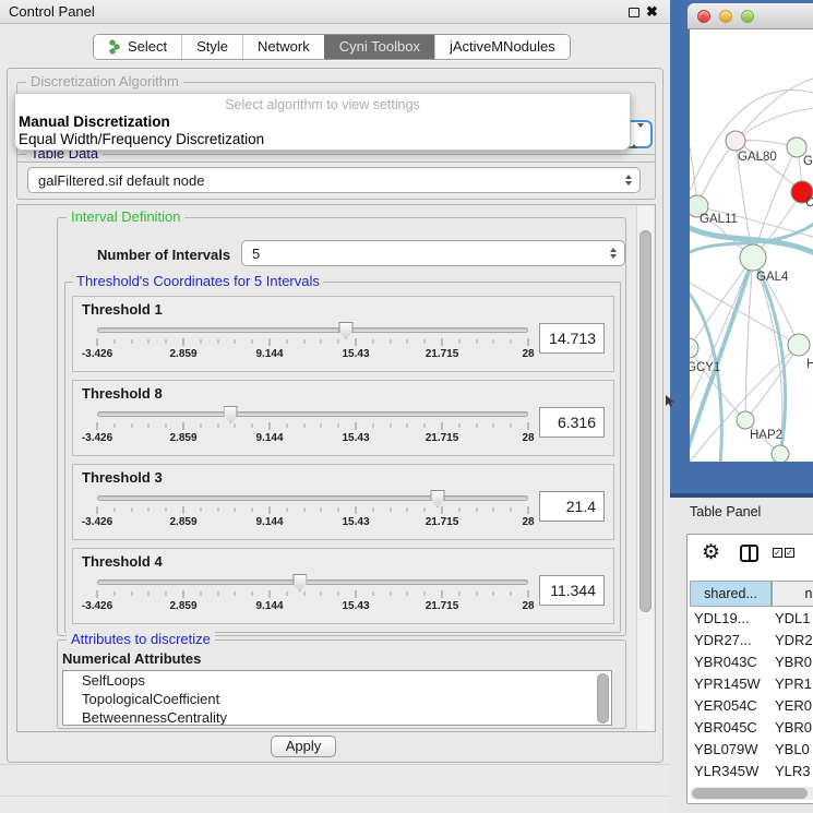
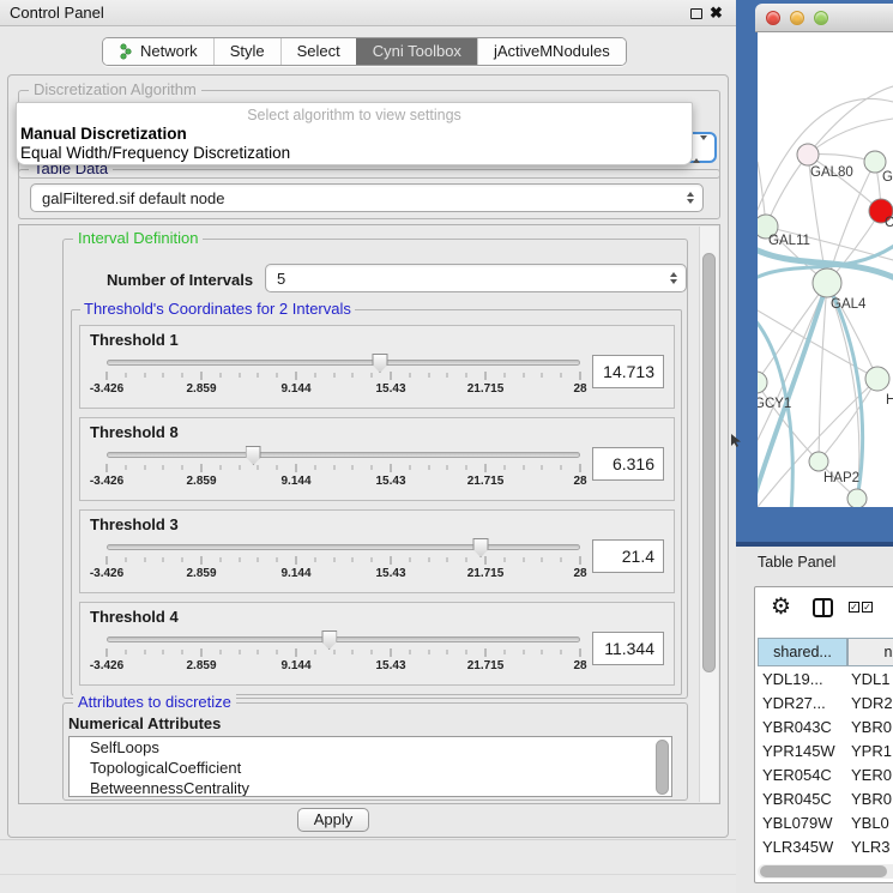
  Control Panel
  ✖
- Select
+ Network
  Style
- Network
+ Select
  Cyni Toolbox
  jActiveMNodules
  Discretization Algorithm
  Select algorithm to view settings
  Manual Discretization
  Equal Width/Frequency Discretization
  Table Data
  galFiltered.sif default node
  Interval Definition
  Number of Intervals
  5
- Threshold's Coordinates for 5 Intervals
+ Threshold's Coordinates for 2 Intervals
  Threshold 1
  -3.426
  2.859
  9.144
  15.43
  21.715
  28
  14.713
  Threshold 8
  -3.426
  2.859
  9.144
  15.43
  21.715
  28
  6.316
  Threshold 3
  -3.426
  2.859
  9.144
  15.43
  21.715
  28
  21.4
  Threshold 4
  -3.426
  2.859
  9.144
  15.43
  21.715
  28
  11.344
  Attributes to discretize
  Numerical Attributes
  SelfLoops
  TopologicalCoefficient
  BetweennessCentrality
  Apply
  GAL80
  C
  GAL11
  GAL4
  GCY1
  H
  HAP2
  Table Panel
  ⚙
  ✓
  ✓
  shared...
  YDL19...
  YDL1
  YDR27...
  YDR2
  YBR043C
  YBR0
  YPR145W
  YPR1
  YER054C
  YER0
  YBR045C
  YBR0
  YBL079W
  YBL0
  YLR345W
  YLR3
